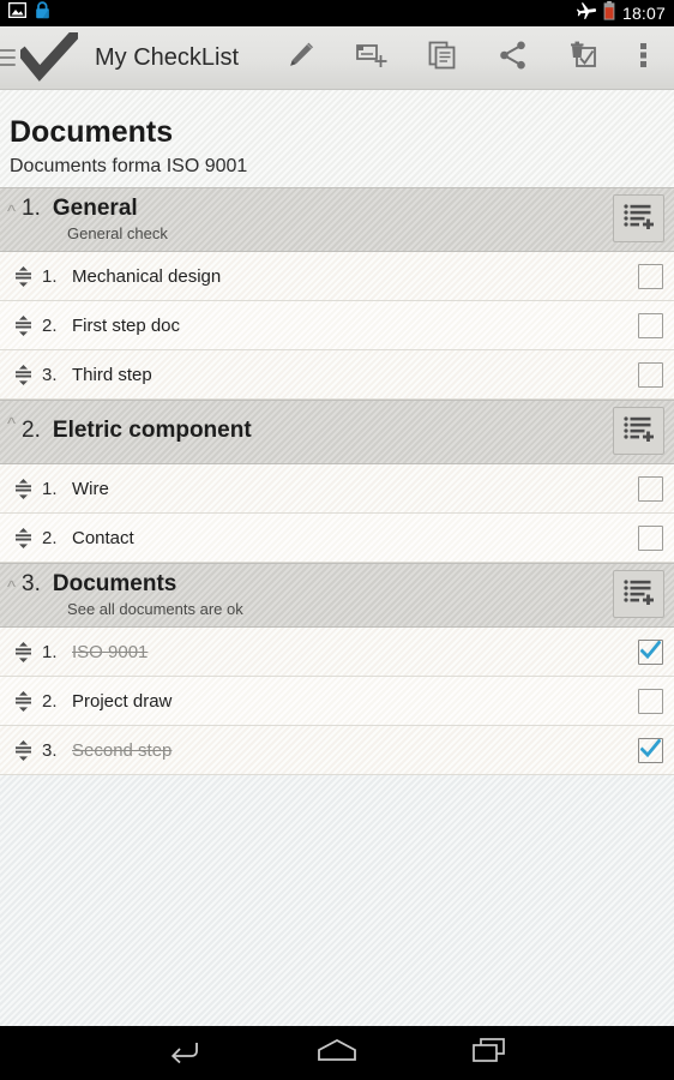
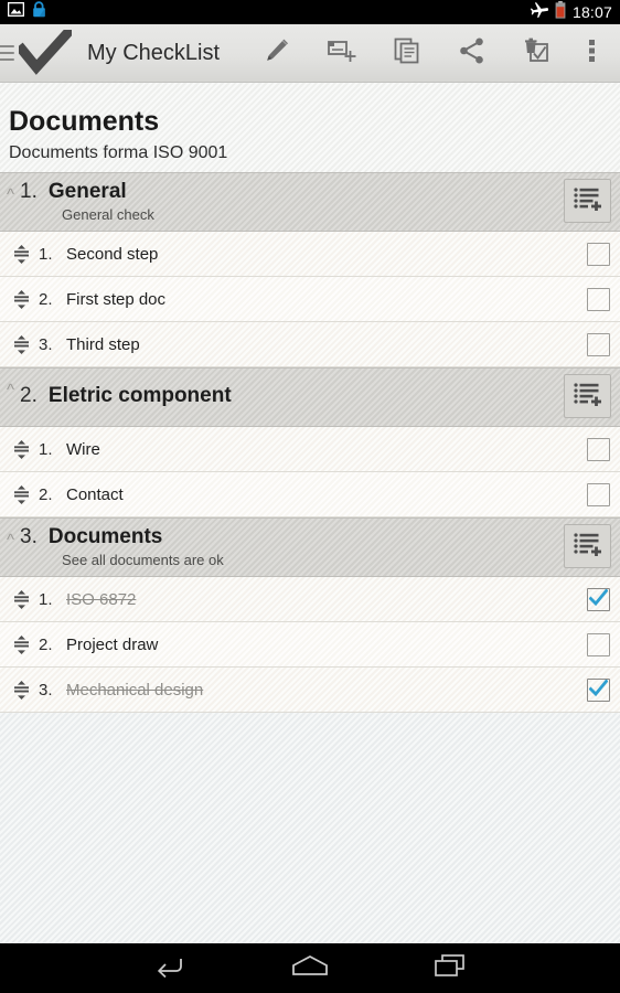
  18:07
  My CheckList
  Documents
  Documents forma ISO 9001
  ^
  1.
  General
  General check
  1.
- Mechanical design
+ Second step
  2.
  First step doc
  3.
  Third step
  ^
  2.
  Eletric component
  1.
  Wire
  2.
  Contact
  ^
  3.
  Documents
  See all documents are ok
  1.
- ISO 9001
+ ISO 6872
  2.
  Project draw
  3.
- Second step
+ Mechanical design
